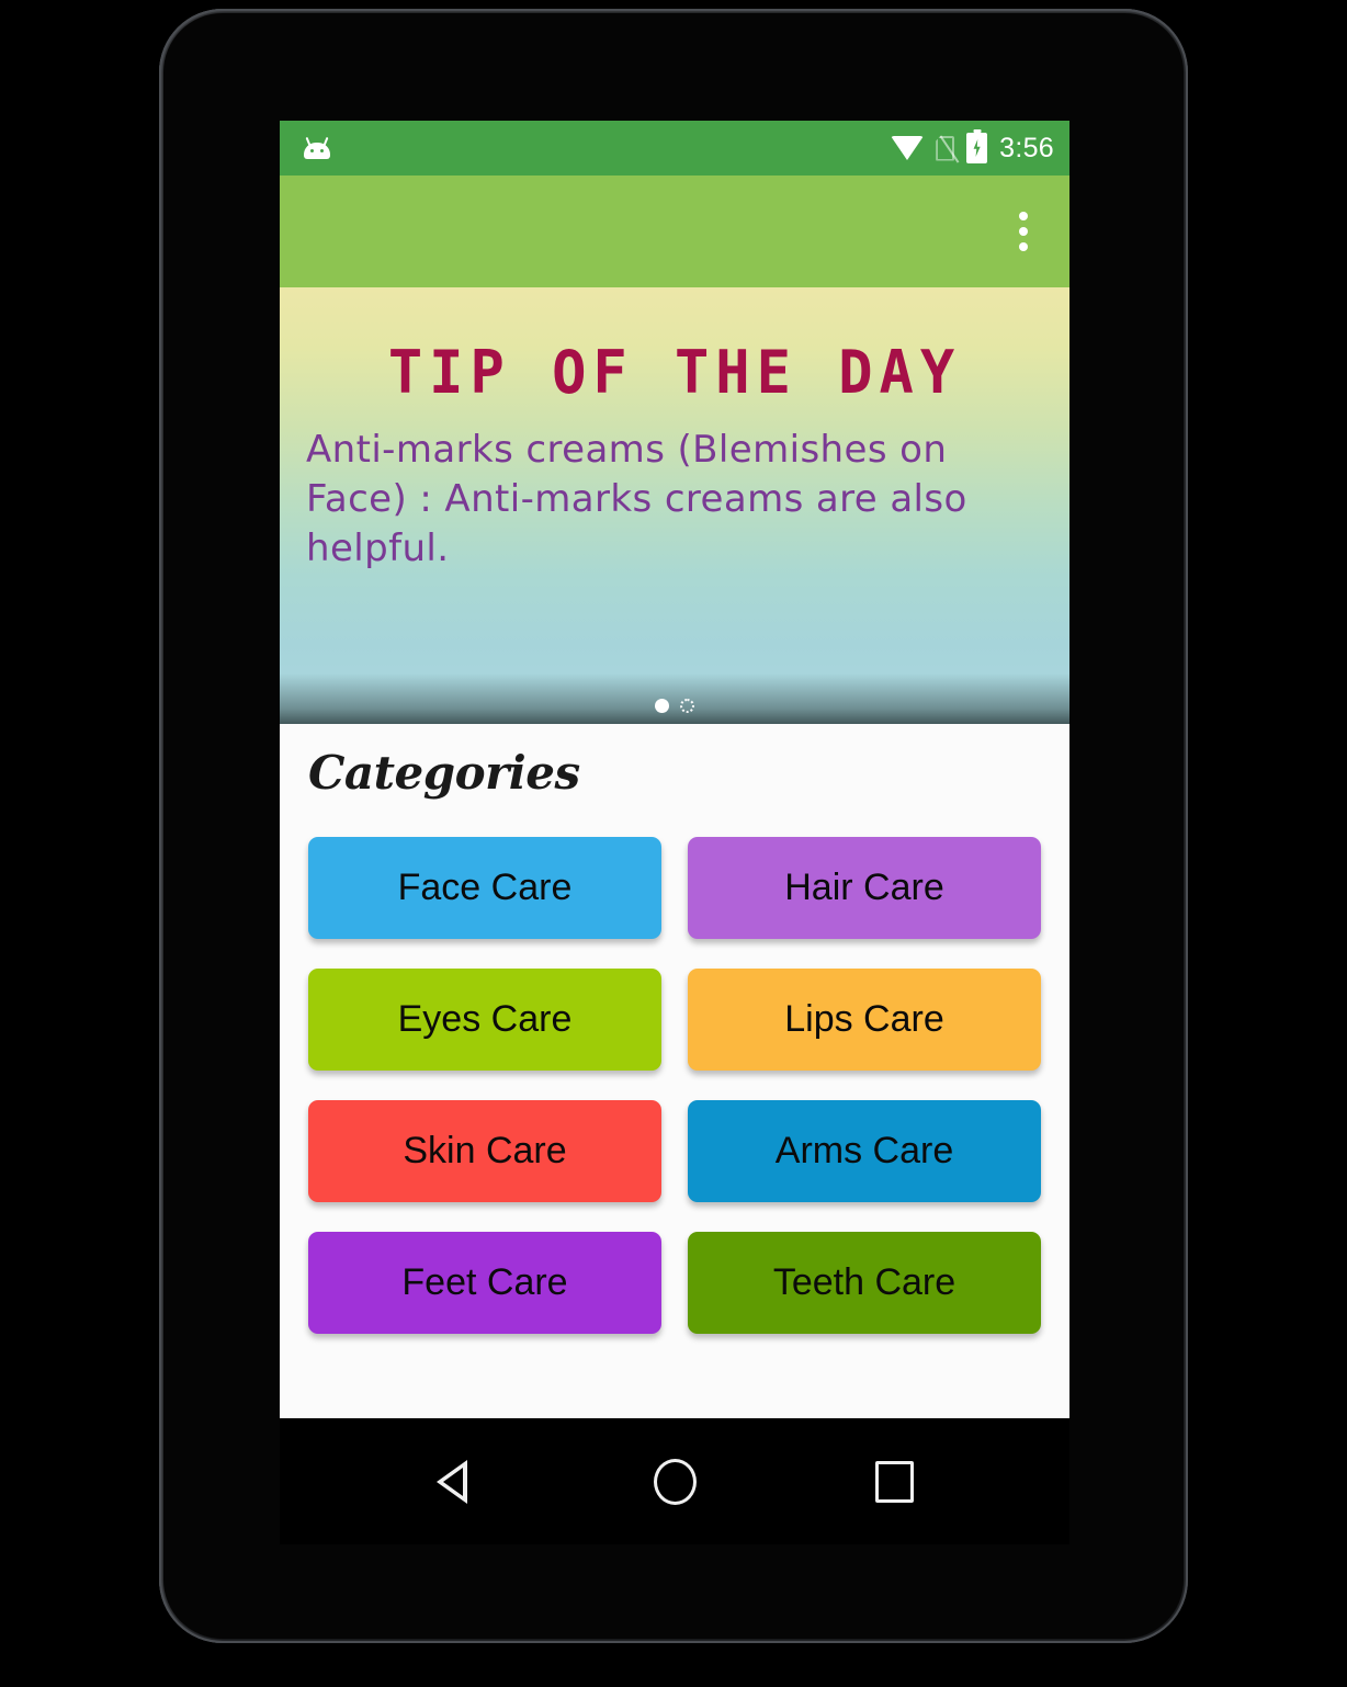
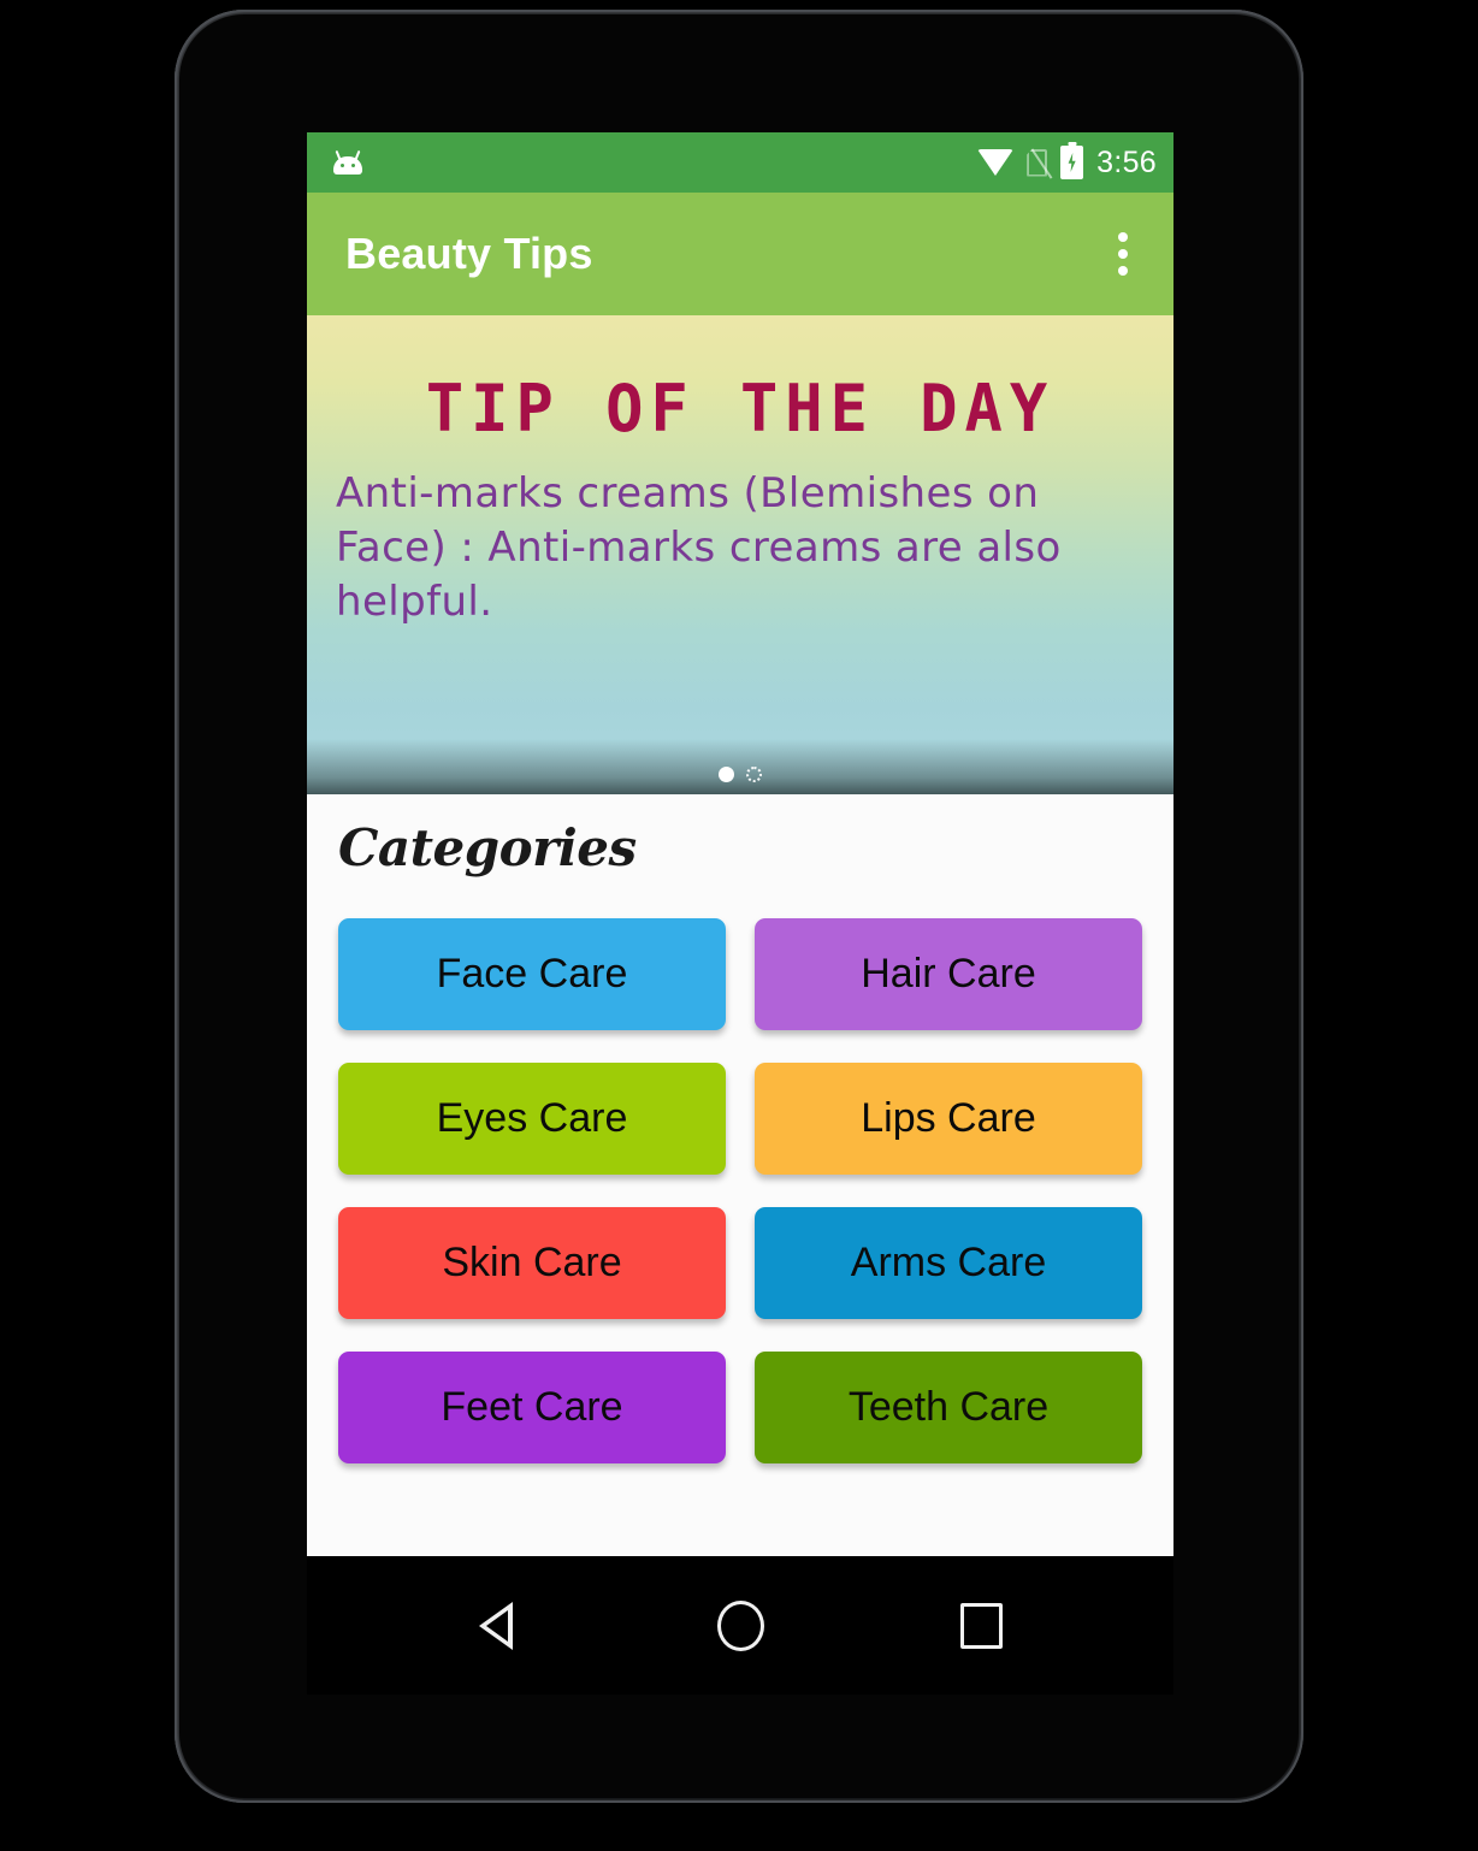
  3:56
+ Beauty Tips
  TIP OF THE DAY
  Anti-marks creams (Blemishes on Face) : Anti-marks creams are also helpful.
  Categories
  Face Care
  Hair Care
  Eyes Care
  Lips Care
  Skin Care
  Arms Care
  Feet Care
  Teeth Care
